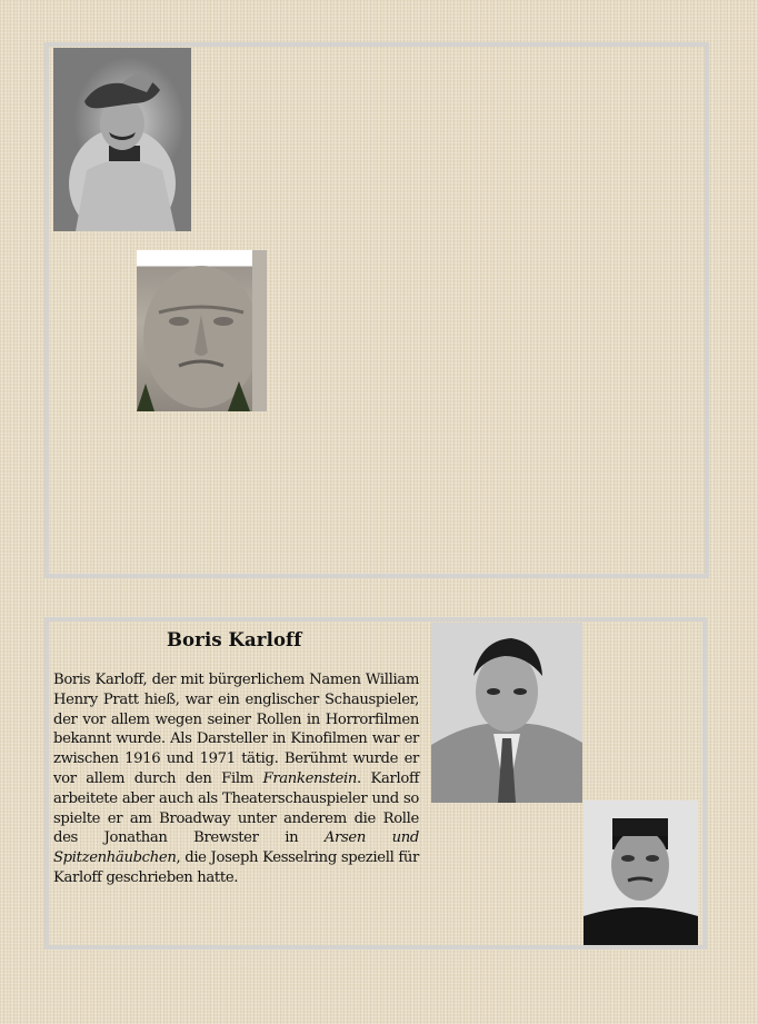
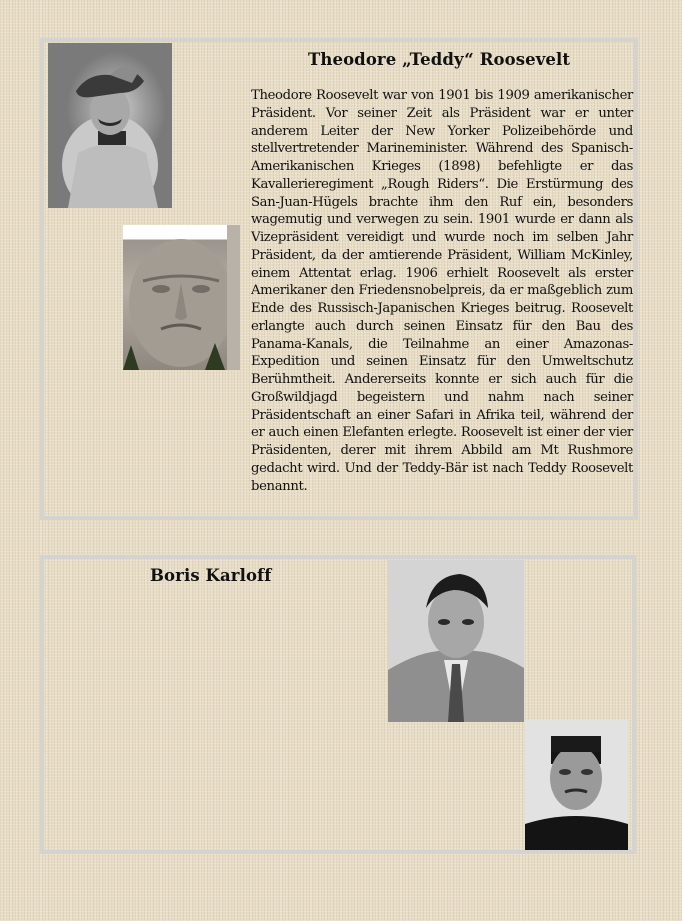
+ Theodore „Teddy“ Roosevelt
+ Theodore Roosevelt war von 1901 bis 1909 amerikanischer Präsident. Vor seiner Zeit als Präsident war er unter anderem Leiter der New Yorker Polizeibehörde und stellvertretender Marineminister. Während des Spanisch-Amerikanischen Krieges (1898) befehligte er das Kavallerieregiment „Rough Riders“. Die Erstürmung des San-Juan-Hügels brachte ihm den Ruf ein, besonders wagemutig und verwegen zu sein. 1901 wurde er dann als Vizepräsident vereidigt und wurde noch im selben Jahr Präsident, da der amtierende Präsident, William McKinley, einem Attentat erlag. 1906 erhielt Roosevelt als erster Amerikaner den Friedensnobelpreis, da er maßgeblich zum Ende des Russisch-Japanischen Krieges beitrug. Roosevelt erlangte auch durch seinen Einsatz für den Bau des Panama-Kanals, die Teilnahme an einer Amazonas-Expedition und seinen Einsatz für den Umweltschutz Berühmtheit. Andererseits konnte er sich auch für die Großwildjagd begeistern und nahm nach seiner Präsidentschaft an einer Safari in Afrika teil, während der er auch einen Elefanten erlegte. Roosevelt ist einer der vier Präsidenten, derer mit ihrem Abbild am Mt Rushmore gedacht wird. Und der Teddy-Bär ist nach Teddy Roosevelt benannt.
  Boris Karloff
- Boris Karloff, der mit bürgerlichem Namen William Henry Pratt hieß, war ein englischer Schauspieler, der vor allem wegen seiner Rollen in Horrorfilmen bekannt wurde. Als Darsteller in Kinofilmen war er zwischen 1916 und 1971 tätig. Berühmt wurde er vor allem durch den Film Frankenstein. Karloff arbeitete aber auch als Theaterschauspieler und so spielte er am Broadway unter anderem die Rolle des Jonathan Brewster in Arsen und Spitzenhäubchen, die Joseph Kesselring speziell für Karloff geschrieben hatte.
